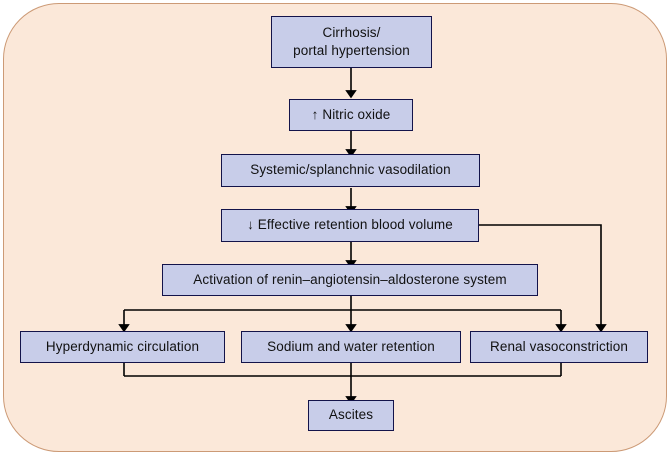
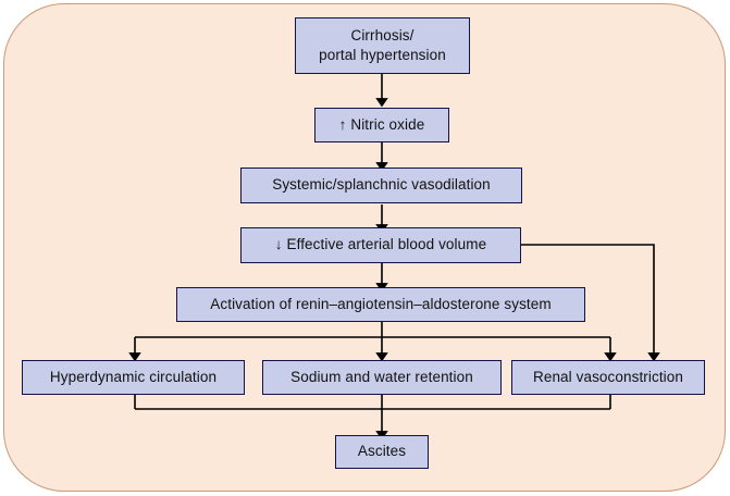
  Cirrhosis/
  portal hypertension
  ↑ Nitric oxide
  Systemic/splanchnic vasodilation
- ↓ Effective retention blood volume
+ ↓ Effective arterial blood volume
  Activation of renin–angiotensin–aldosterone system
  Hyperdynamic circulation
  Sodium and water retention
  Renal vasoconstriction
  Ascites
